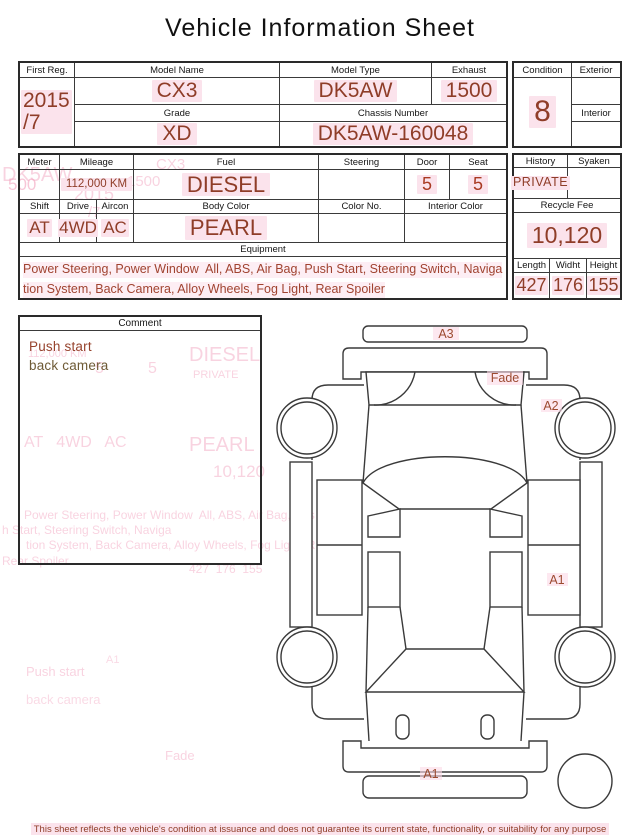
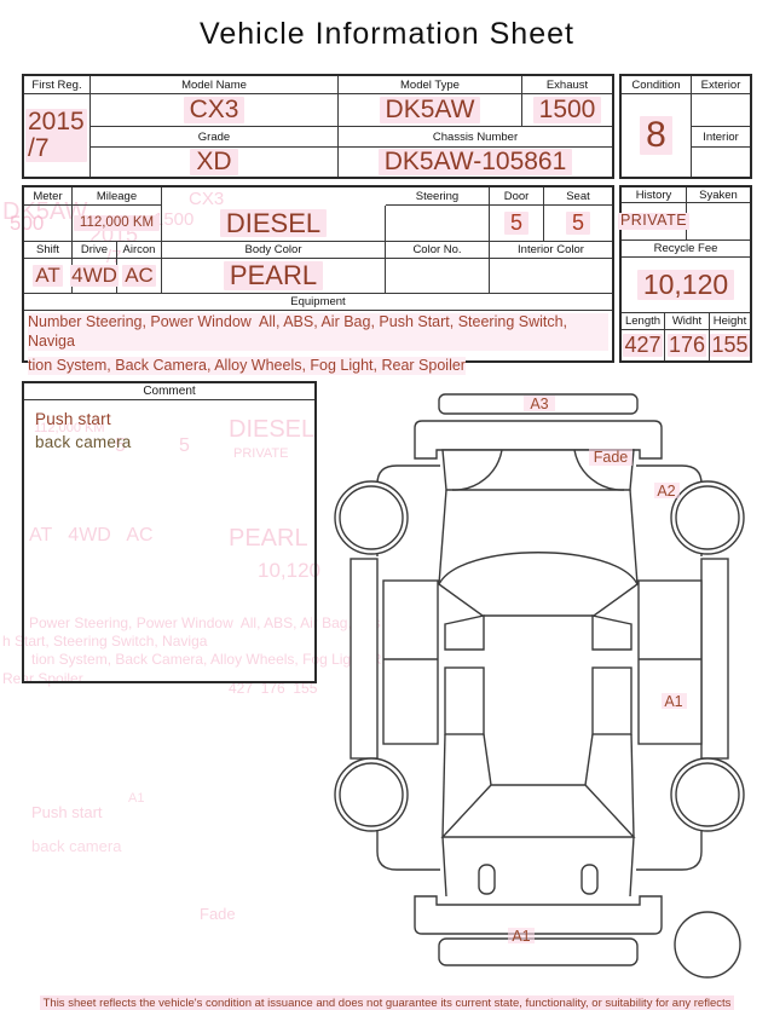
  DK5AW
  2015
  /7
  CX3
  500
  500
  112,000 KM
  5
  5
  DIESEL
  PRIVATE
  AT 4WD AC
  PEARL
  10,120
  Power Steering, Power Window All, ABS, Air Bag,
  h Start, Steering Switch, Naviga
  tion System, Back Camera, Alloy Wheels, Fog Lig
  Rear Spoiler
  427 176 155
  Push start
  back camera
  Fade
  A1
  Vehicle Information Sheet
  First Reg.
  Model Name
  Model Type
  Exhaust
  2015
  /7
  CX3
  DK5AW
  1500
  Grade
  Chassis Number
  XD
- DK5AW-160048
+ DK5AW-105861
  Condition
  Exterior
  8
  Interior
  Meter
  Mileage
- Fuel
  Steering
  Door
  Seat
  112,000 KM
  DIESEL
  5
  5
  Shift
  Drive
  Aircon
  Body Color
  Color No.
  Interior Color
  AT
  4WD
  AC
  PEARL
  Equipment
- Power Steering, Power Window All, ABS, Air Bag, Push Start, Steering Switch, Naviga tion System, Back Camera, Alloy Wheels, Fog Light, Rear Spoiler
+ Number Steering, Power Window All, ABS, Air Bag, Push Start, Steering Switch, Naviga tion System, Back Camera, Alloy Wheels, Fog Light, Rear Spoiler
  History
  Syaken
  PRIVATE
  Recycle Fee
  10,120
  Length
  Widht
  Height
  427
  176
  155
  Comment
  Push start
  back camera
  A3
  Fade
  A2
  A1
  A1
- This sheet reflects the vehicle's condition at issuance and does not guarantee its current state, functionality, or suitability for any purpose
+ This sheet reflects the vehicle's condition at issuance and does not guarantee its current state, functionality, or suitability for any reflects
